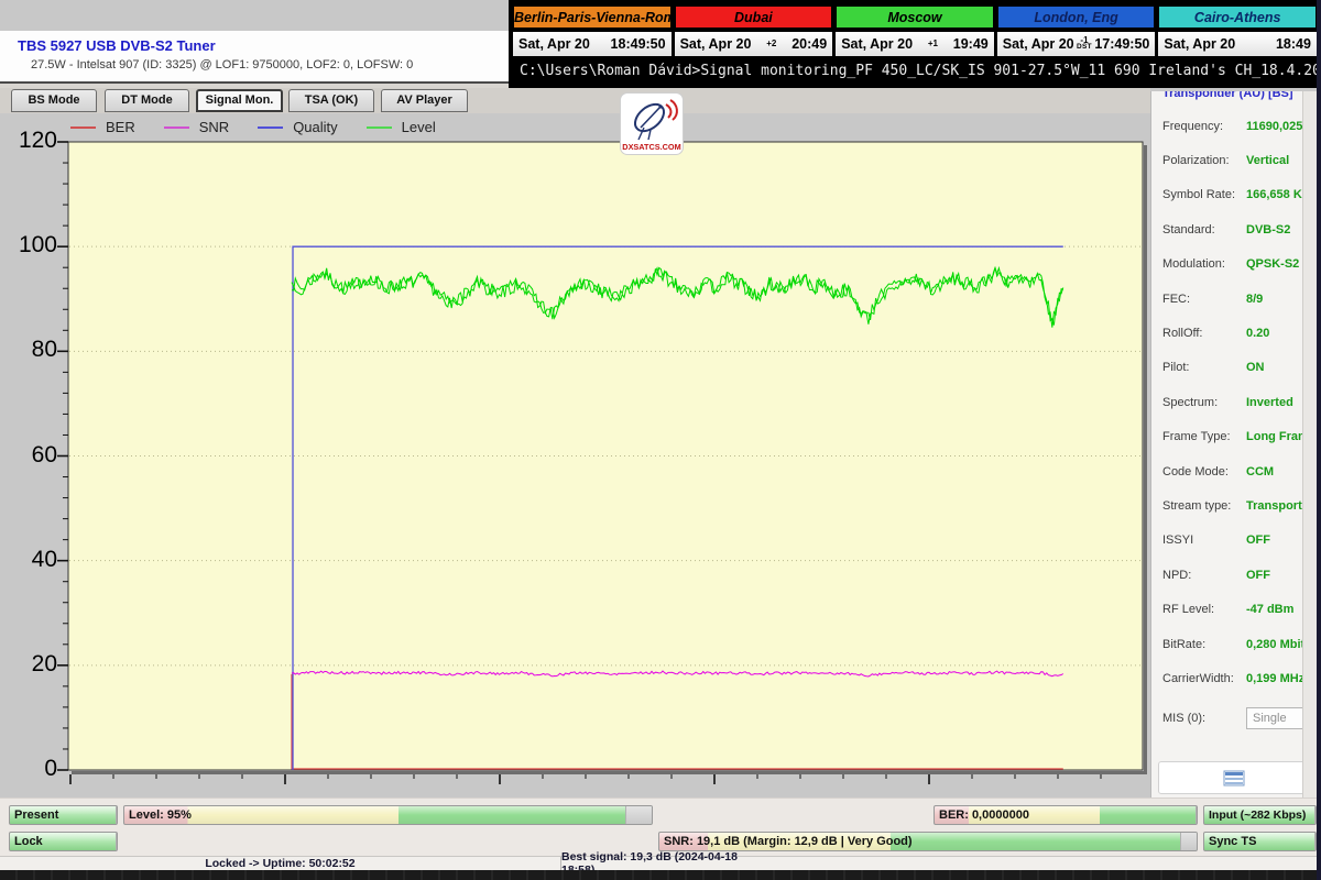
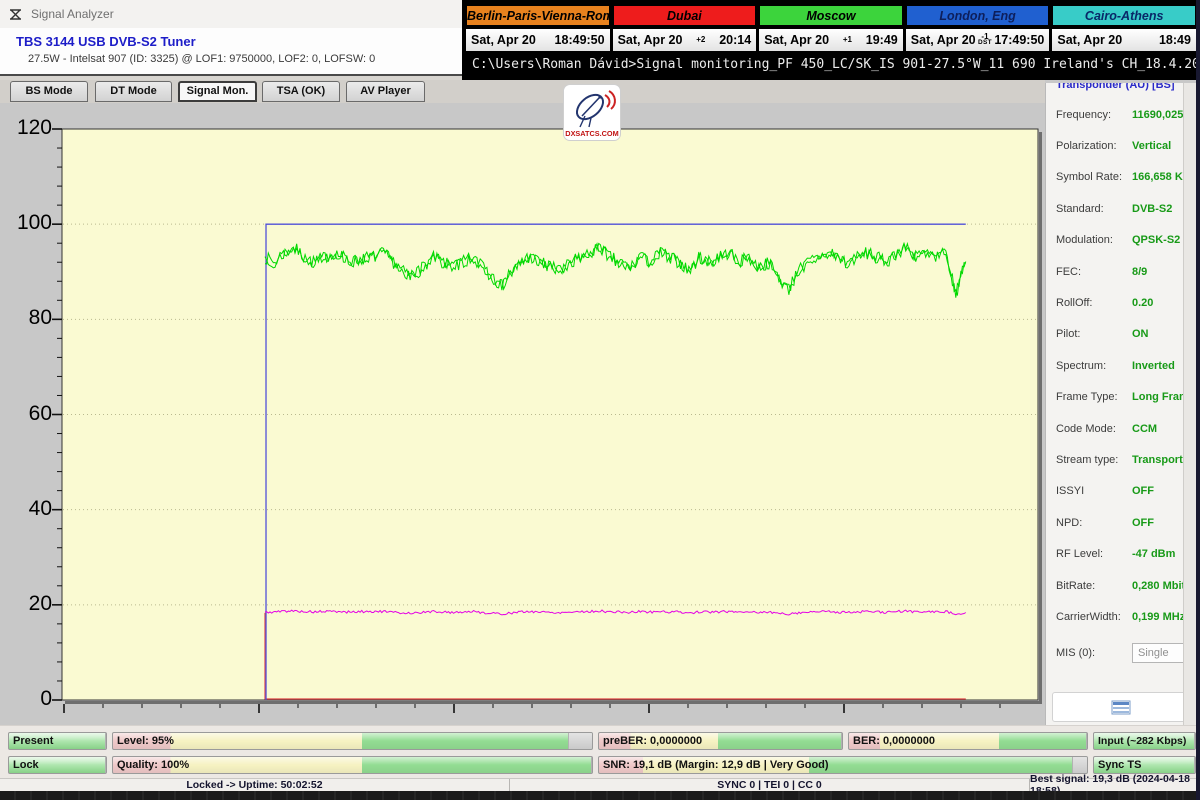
+ Signal Analyzer
- TBS 5927 USB DVB-S2 Tuner
+ TBS 3144 USB DVB-S2 Tuner
  27.5W - Intelsat 907 (ID: 3325) @ LOF1: 9750000, LOF2: 0, LOFSW: 0
  Berlin-Paris-Vienna-Rom
  Dubai
  Moscow
  London, Eng
  Cairo-Athens
  Sat, Apr 20
  18:49:50
  Sat, Apr 20
  +2
- 20:49
+ 20:14
  Sat, Apr 20
  +1
  19:49
  Sat, Apr 20
  -1
  17:49:50
  Sat, Apr 20
  18:49
  C:\Users\Roman Dávid>Signal monitoring_PF 450_LC/SK_IS 901-27.5°W_11 690 Ireland's CH_18.4.20
  BS Mode
  DT Mode
  Signal Mon.
  TSA (OK)
  AV Player
  DXSATCS.COM
- BER
- SNR
- Quality
- Level
  0
  20
  40
  60
  80
  100
  120
  Transponder (AU) [BS]
  Frequency:
  11690,025
  Polarization:
  Vertical
  Symbol Rate:
  166,658 K
  Standard:
  DVB-S2
  Modulation:
  QPSK-S2
  FEC:
  8/9
  RollOff:
  0.20
  Pilot:
  ON
  Spectrum:
  Inverted
  Frame Type:
  Long Fra
  Code Mode:
  CCM
  Stream type:
  Transport
  ISSYI
  OFF
  NPD:
  OFF
  RF Level:
  -47 dBm
  BitRate:
  0,280 Mbi
  CarrierWidth:
  0,199 MH
  MIS (0):
  Single
  Present
  Level: 95%
+ preBER: 0,0000000
  BER: 0,0000000
  Input (~282 Kbps)
  Lock
+ Quality: 100%
  SNR: 19,1 dB (Margin: 12,9 dB | Very Good)
  Sync TS
  Locked -> Uptime: 50:02:52
+ SYNC 0 | TEI 0 | CC 0
  Best signal: 19,3 dB (2024-04-18
